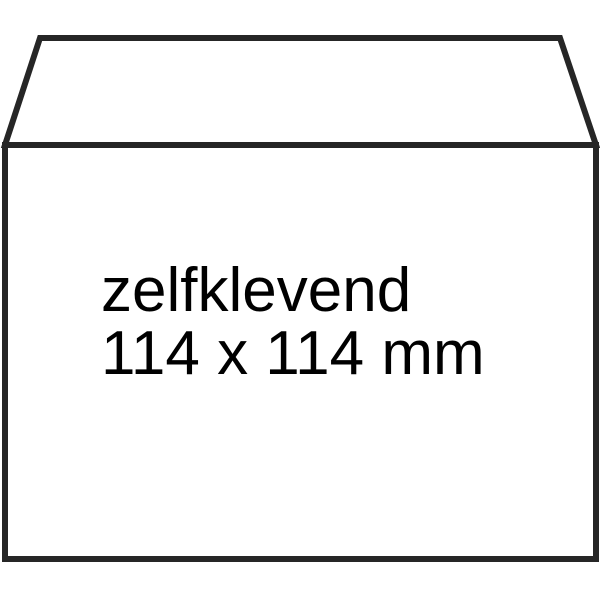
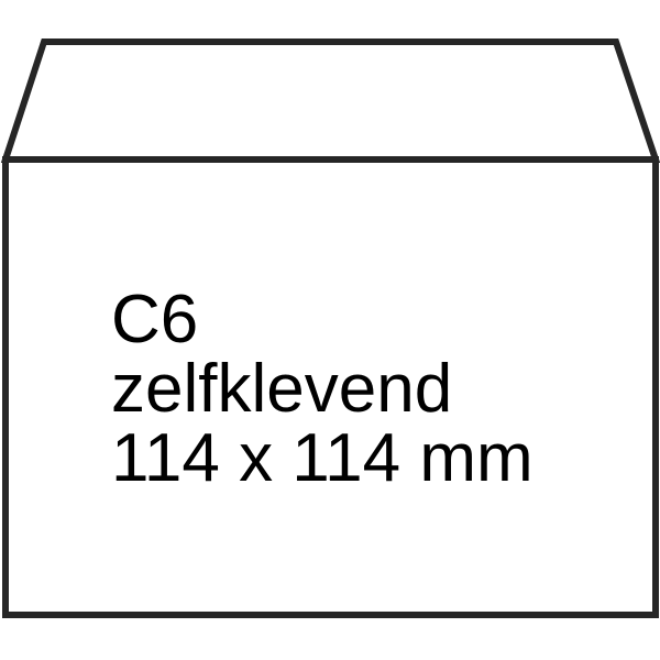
+ C6
  zelfklevend
  114 x 114 mm
